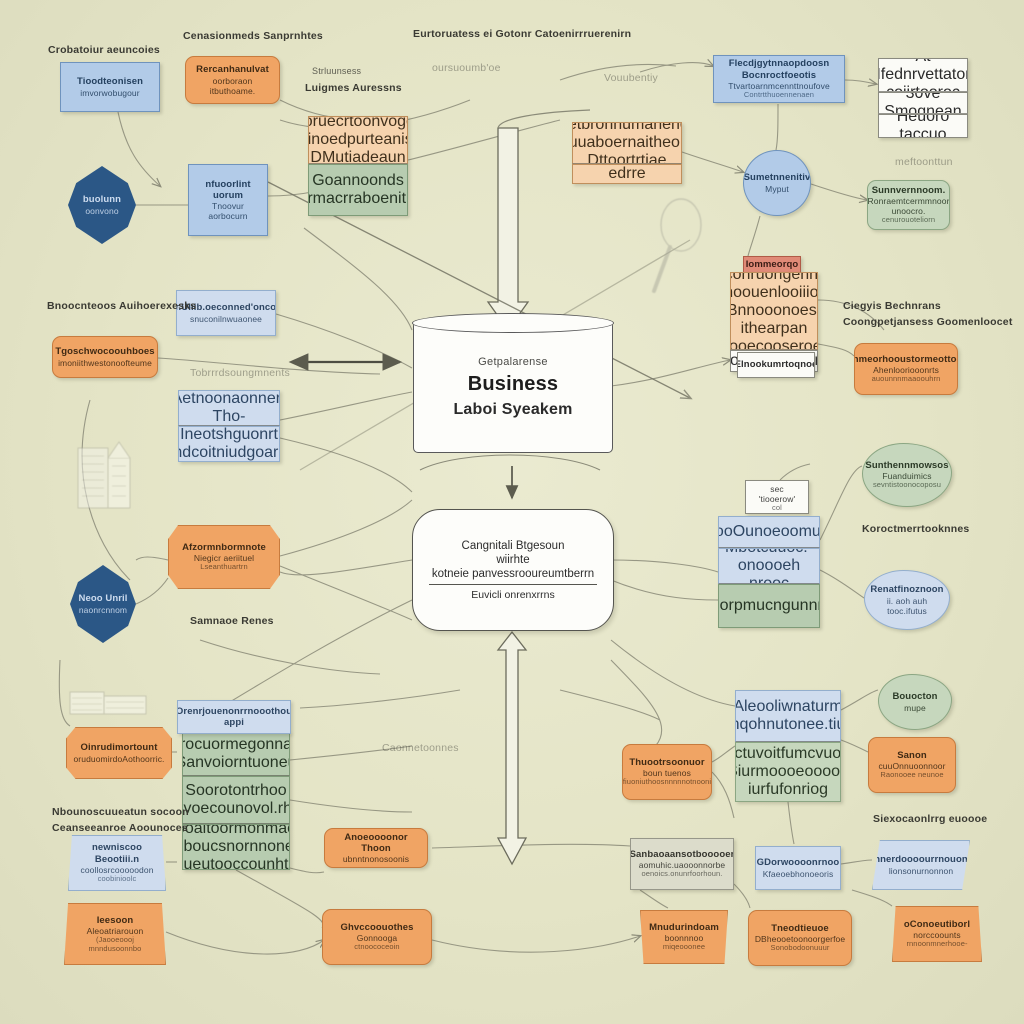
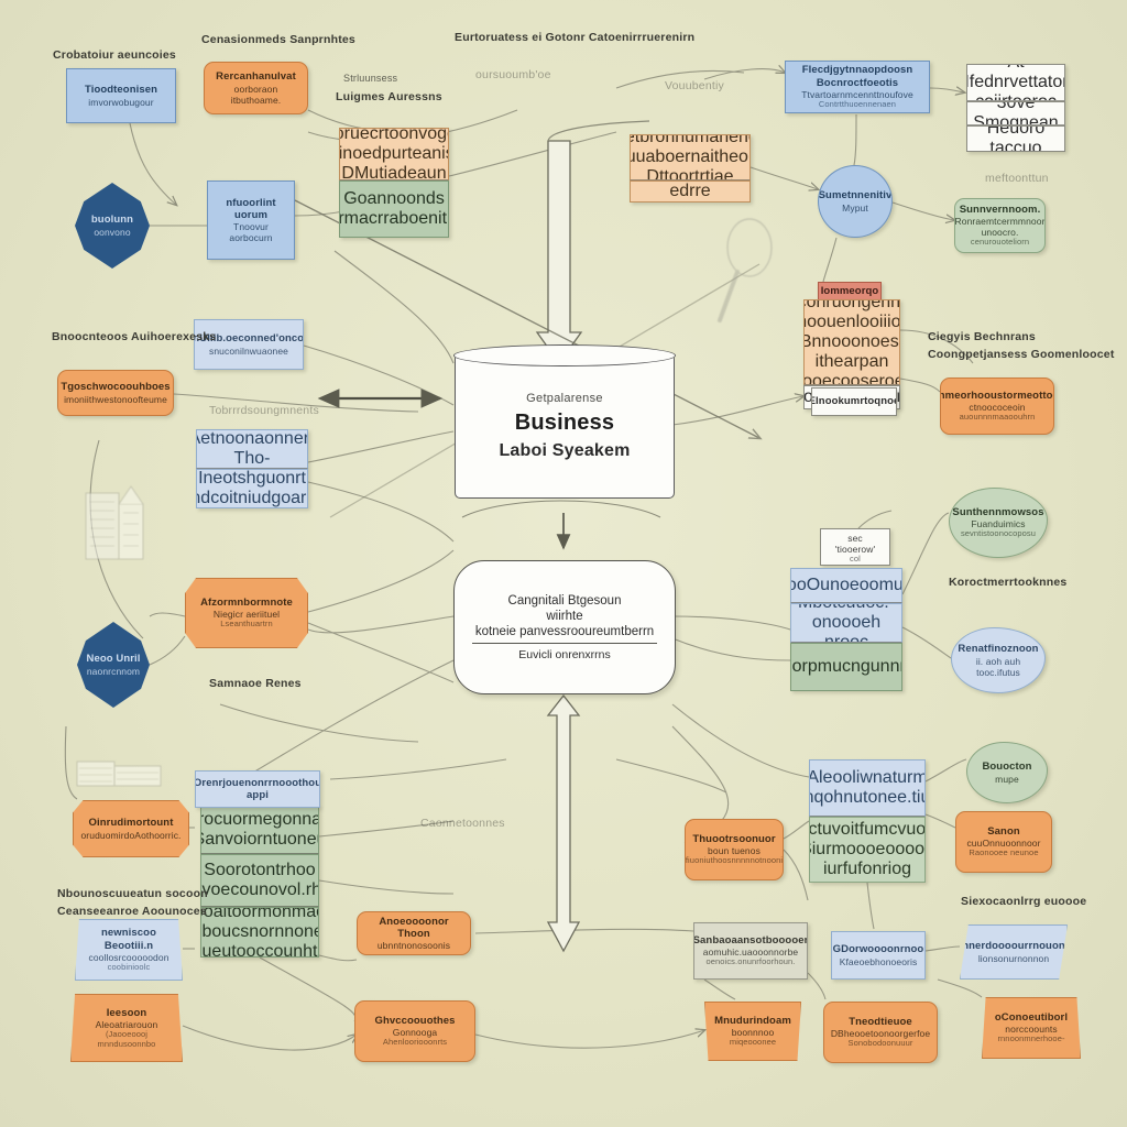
  Getpalarense
  Business
  Laboi Syeakem
  Cangnitali Btgesoun
  wiirhte
  kotneie panvessrooureumtberrn
  Euvicli onrenxrrns
  Tioodteonisen
  imvorwobugour
  Rercanhanulvat
  oorboraon itbuthoame.
  buolunn
  oonvono
  nfuoorlint uorum
  Tnoovur aorbocurn
  oruecrtoonvog
  inoedpurteani
  DMutiadeaun
  Goannoonds
  Flecdjgytnnaopdoosn Bocnroctfoeotis
  Ttvartoarnmcennttnoufove
  Contrtthuoennenaen
  fednrvettato
  30ve Smognean
  Heuoro taccuo
  etbronhumanen
  uuaboernaitheo
  Dttoortrtiae
  Sumetnnenitiv
  Myput
  Sunnvernnoom.
  Ronraemtcermmnoor unoocro.
  cenurouoteliorn
  Iommeorqo
  onruongenn oouenlooiiio
  Bnnooonoes
  ithearpan
  nmeorhooustormeotto
- Ahenlooriooonrts
+ ctnoococeoin
  auounnnmaaoouhrn
  r.Uliib.oeconned'onco
  snuconilnwuaonee
  Tgoschwocoouhboes
  imoniithwestonoofteume
  Ineotshguonrt
  Afzormnbormnote
  Niegicr aeriituel
  Lseanthuartrn
  Neoo Unril
  naonrcnnom
  anvoiorntuone
  Soorotontrhoo
  voecounovol.rh
  oaltoormonma
  boucsnornnon
  ueutooccounht
  Orenrjouenonrrnooothou appi
  Oinrudimortount
  oruduomirdoAothoorric.
  newniscoo Beootiii.n
  coollosrcooooodon
  coobinioolc
  Ieesoon
  Aleoatriarouon
  (Jaooeoooj
  mnndusoonnbo
  Anoeoooonor Thoon
  ubnntnonosoonis
  Ghvccoouothes
  Gonnooga
- ctnoococeoin
+ Ahenlooriooonrts
  Thuootrsoonuor
  boun tuenos
  fiuoniuthoosnnnnnotnooni
  Aleooliwnaturm
  nqohnutonee.ti
  iurmoooeoooo
  iurfufonriog
  Bouocton
  mupe
  Sanon
  cuuOnnuoonnoor
  Raonooee neunoe
  Sanbaoaansotbooooer
  aomuhic.uaooonnorbe
  oenoics.onunrfoorhoun.
  GDorwoooonrnoo
  Kfaeoebhonoeoris
  hnerdoooourrnouon
  lionsonurnonnon
  Mnudurindoam
  boonnnoo
  miqeooonee
  Tneodtieuoe
  DBheooetoonoorgerfoe
  Sonobodoonuuur
  oConoeutiborl
  norccoounts
  rnnoonmnerhooe-
  sec 'tiooerow'
  Sunthennmowsos
  Fuanduimics
  sevntistoonocoposu
  Renatfinoznoon
  ii. aoh auh tooc.ifutus
  Elnookumrtoqno
  Crobatoiur aeuncoies
  Cenasionmeds Sanprnhtes
  Eurtoruatess ei Gotonr Catoenirrruerenirn
  Strluunsess
  Luigmes Auressns
  Bnoocnteoos Auihoerexesks
  Ciegyis Bechnrans
  Coongpetjansess Goomenloocet
  Koroctmerrtooknnes
  Samnaoe Renes
  Nbounoscuueatun socoon
  Ceanseeanroe Aoounoces
  Siexocaonlrrg euoooe
  Caonnetoonnes
  oursuoumb'oe
  Vouubentiy
  Tobrrrdsoungmnents
  meftoonttun
